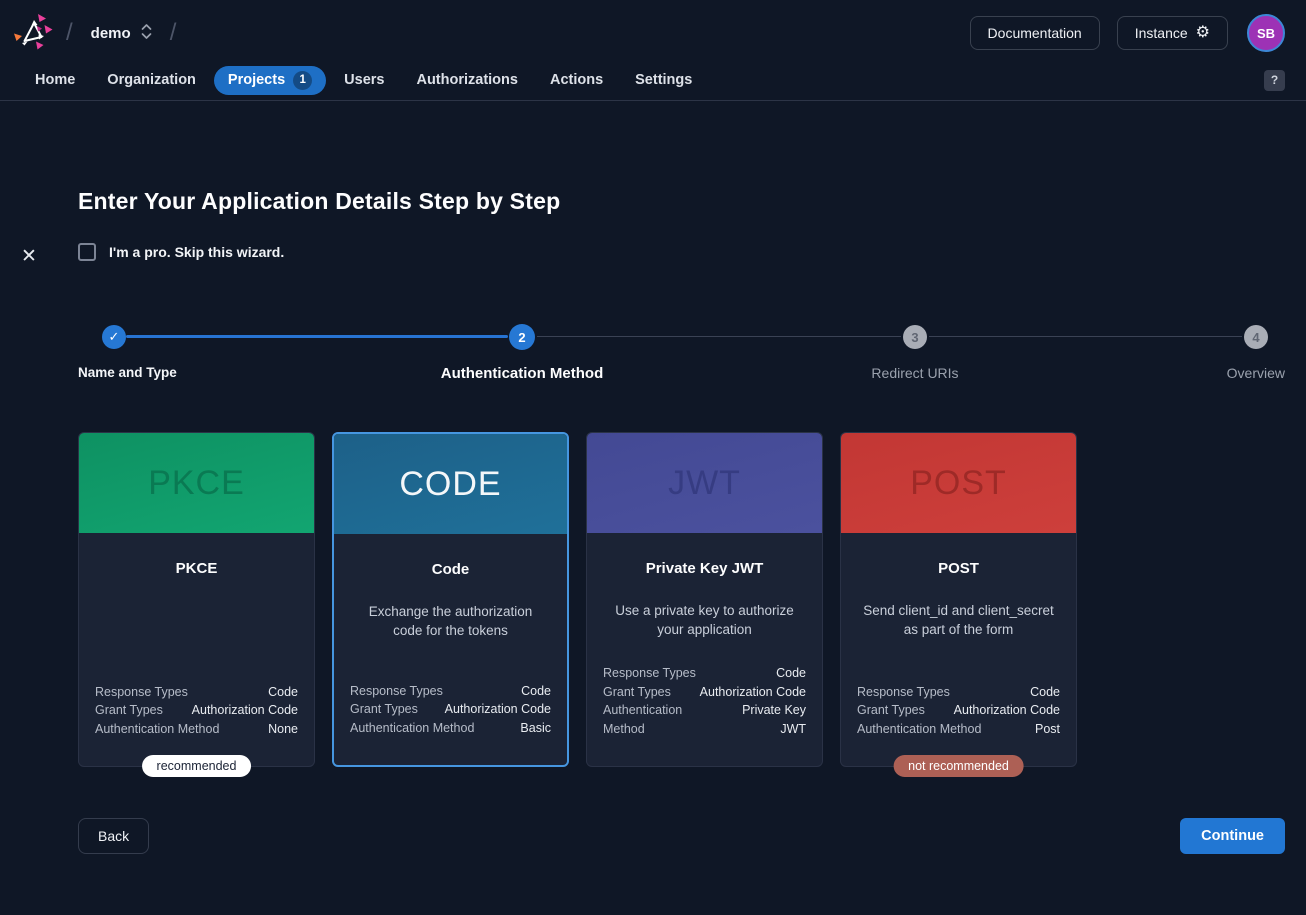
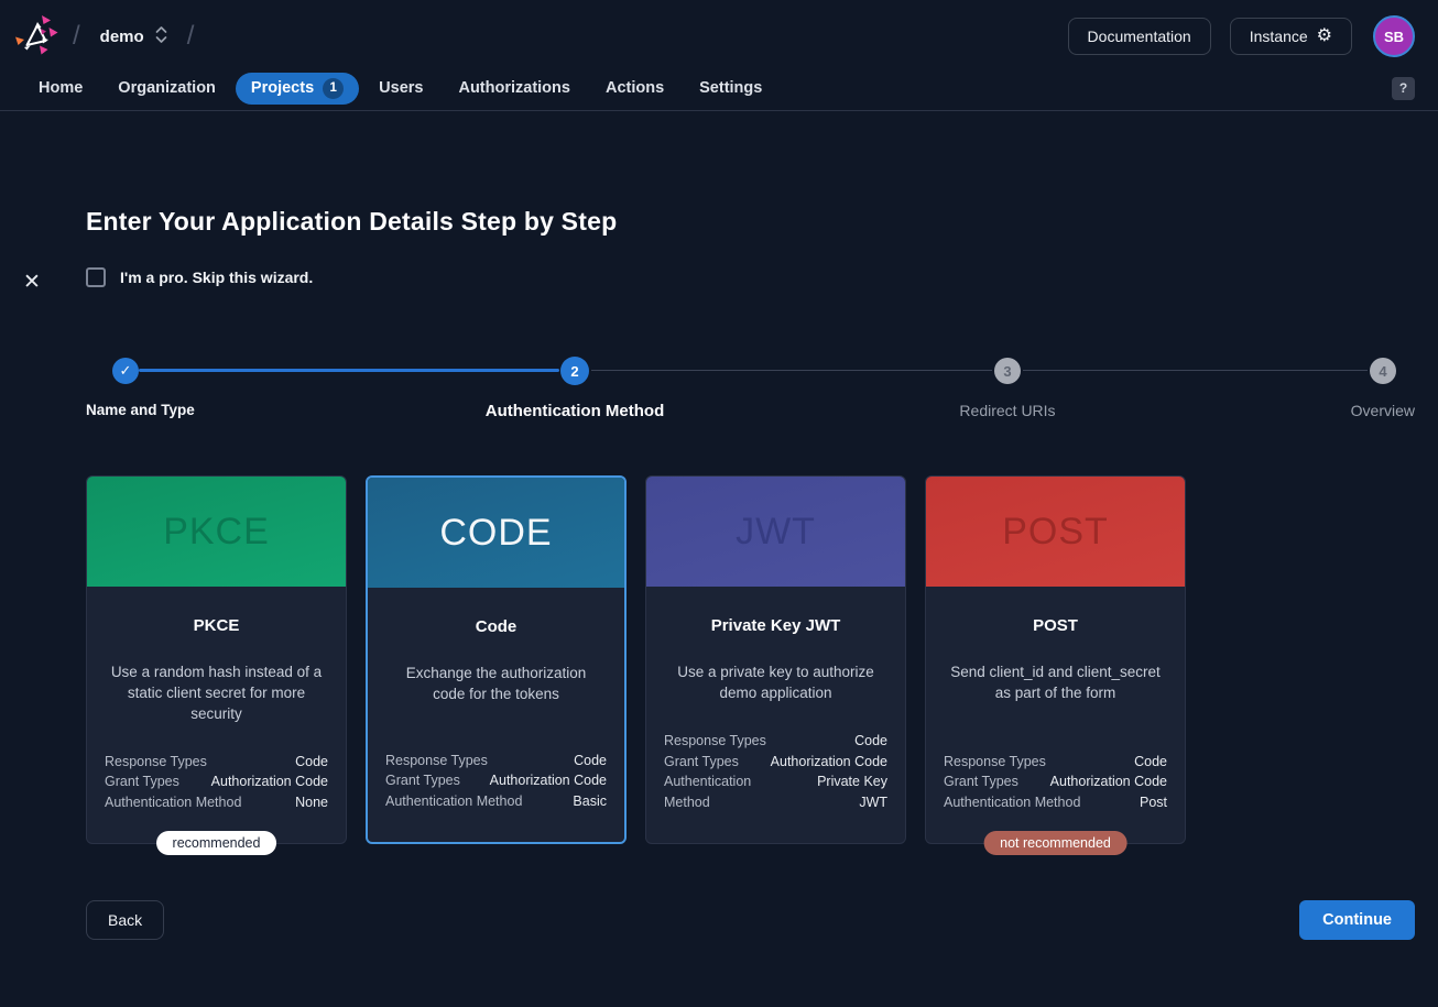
  /
  demo
  /
  Documentation
  Instance
  ⚙
  SB
  Home
  Organization
  Projects
  1
  Users
  Authorizations
  Actions
  Settings
  ?
  ✕
  Enter Your Application Details Step by Step
  I'm a pro. Skip this wizard.
  ✓
  2
  3
  4
  Name and Type
  Authentication Method
  Redirect URIs
  Overview
  PKCE
  PKCE
+ Use a random hash instead of a static client secret for more security
  Response Types
  Code
  Grant Types
  Authorization Code
  Authentication Method
  None
  recommended
  CODE
  Code
  Exchange the authorization code for the tokens
  Response Types
  Code
  Grant Types
  Authorization Code
  Authentication Method
  Basic
  JWT
  Private Key JWT
- Use a private key to authorize your application
+ Use a private key to authorize demo application
  Response Types
  Code
  Grant Types
  Authorization Code
  Authentication Method
  Private Key JWT
  POST
  POST
  Send client_id and client_secret as part of the form
  Response Types
  Code
  Grant Types
  Authorization Code
  Authentication Method
  Post
  not recommended
  Back
  Continue
